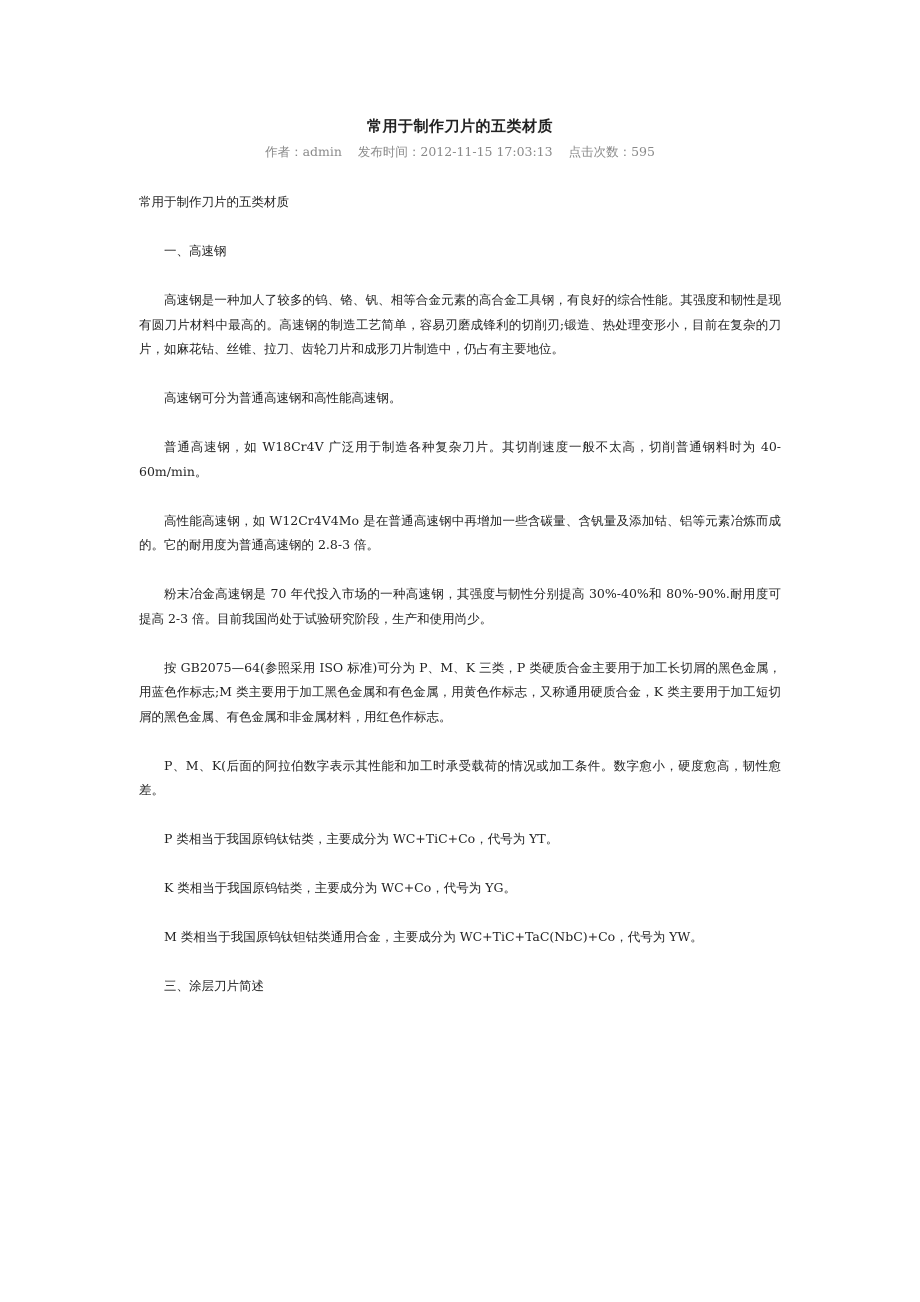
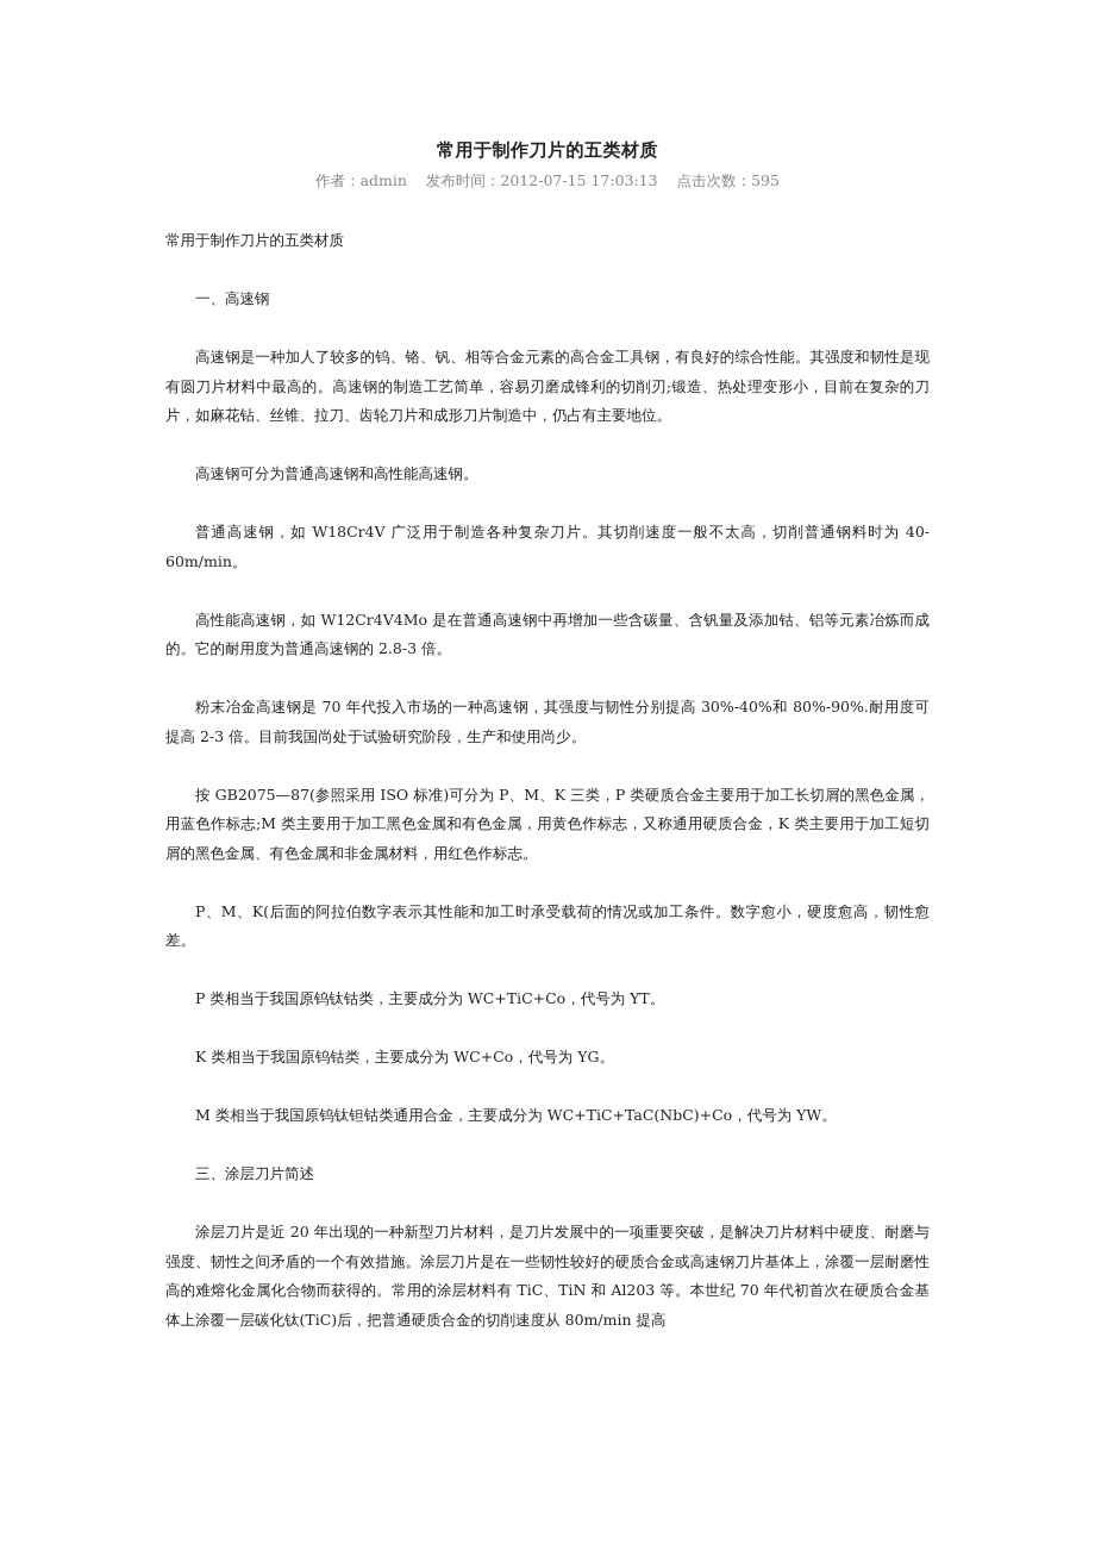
  常用于制作刀片的五类材质
- 作者：admin 发布时间：2012-11-15 17:03:13 点击次数：595
+ 作者：admin 发布时间：2012-07-15 17:03:13 点击次数：595
  常用于制作刀片的五类材质
  一、高速钢
  高速钢是一种加人了较多的钨、铬、钒、相等合金元素的高合金工具钢，有良好的综合性能。其强度和韧性是现有圆刀片材料中最高的。高速钢的制造工艺简单，容易刃磨成锋利的切削刃;锻造、热处理变形小，目前在复杂的刀片，如麻花钻、丝锥、拉刀、齿轮刀片和成形刀片制造中，仍占有主要地位。
  高速钢可分为普通高速钢和高性能高速钢。
  普通高速钢，如 W18Cr4V 广泛用于制造各种复杂刀片。其切削速度一般不太高，切削普通钢料时为 40-60m/min。
  高性能高速钢，如 W12Cr4V4Mo 是在普通高速钢中再增加一些含碳量、含钒量及添加钴、铝等元素冶炼而成的。它的耐用度为普通高速钢的 2.8-3 倍。
  粉末冶金高速钢是 70 年代投入市场的一种高速钢，其强度与韧性分别提高 30%-40%和 80%-90%.耐用度可提高 2-3 倍。目前我国尚处于试验研究阶段，生产和使用尚少。
- 按 GB2075—64(参照采用 ISO 标准)可分为 P、M、K 三类，P 类硬质合金主要用于加工长切屑的黑色金属，用蓝色作标志;M 类主要用于加工黑色金属和有色金属，用黄色作标志，又称通用硬质合金，K 类主要用于加工短切屑的黑色金属、有色金属和非金属材料，用红色作标志。
+ 按 GB2075—87(参照采用 ISO 标准)可分为 P、M、K 三类，P 类硬质合金主要用于加工长切屑的黑色金属，用蓝色作标志;M 类主要用于加工黑色金属和有色金属，用黄色作标志，又称通用硬质合金，K 类主要用于加工短切屑的黑色金属、有色金属和非金属材料，用红色作标志。
  P、M、K(后面的阿拉伯数字表示其性能和加工时承受载荷的情况或加工条件。数字愈小，硬度愈高，韧性愈差。
  P 类相当于我国原钨钛钴类，主要成分为 WC+TiC+Co，代号为 YT。
  K 类相当于我国原钨钴类，主要成分为 WC+Co，代号为 YG。
  M 类相当于我国原钨钛钽钴类通用合金，主要成分为 WC+TiC+TaC(NbC)+Co，代号为 YW。
  三、涂层刀片简述
+ 涂层刀片是近 20 年出现的一种新型刀片材料，是刀片发展中的一项重要突破，是解决刀片材料中硬度、耐磨与强度、韧性之间矛盾的一个有效措施。涂层刀片是在一些韧性较好的硬质合金或高速钢刀片基体上，涂覆一层耐磨性高的难熔化金属化合物而获得的。常用的涂层材料有 TiC、TiN 和 Al203 等。本世纪 70 年代初首次在硬质合金基体上涂覆一层碳化钛(TiC)后，把普通硬质合金的切削速度从 80m/min 提高
